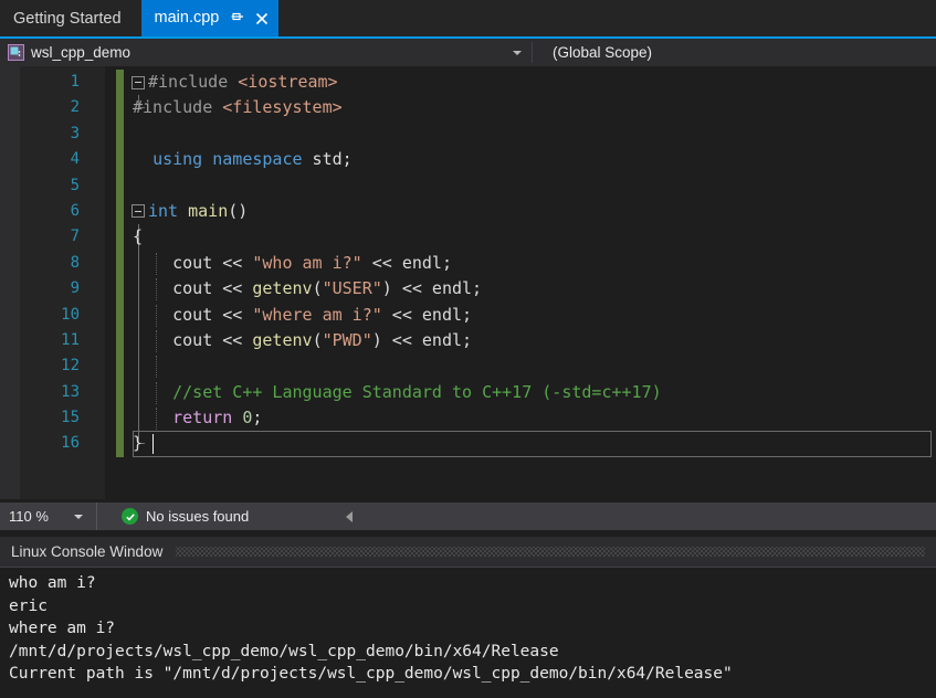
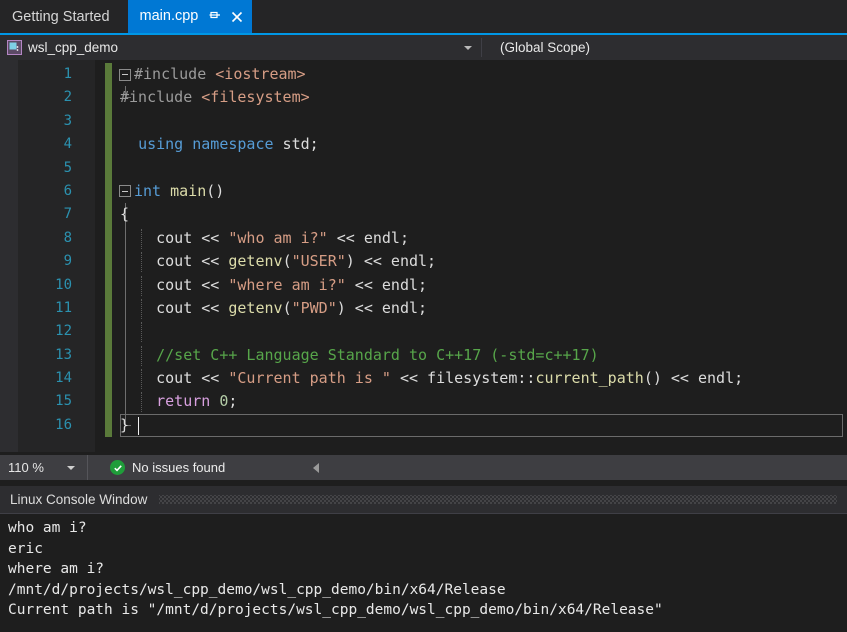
  Getting Started
  main.cpp
  wsl_cpp_demo
  (Global Scope)
  1
  #include <iostream>
  2
  #include <filesystem>
  3
  4
  using namespace std;
  5
  6
  int main()
  7
  {
  8
  cout << "who am i?" << endl;
  9
  cout << getenv("USER") << endl;
  10
  cout << "where am i?" << endl;
  11
  cout << getenv("PWD") << endl;
  12
  13
  //set C++ Language Standard to C++17 (-std=c++17)
+ 14
+ cout << "Current path is " << filesystem::current_path() << endl;
  15
  return 0;
  16
  }
  110 %
  No issues found
  Linux Console Window
  who am i?
  eric
  where am i?
  /mnt/d/projects/wsl_cpp_demo/wsl_cpp_demo/bin/x64/Release
  Current path is "/mnt/d/projects/wsl_cpp_demo/wsl_cpp_demo/bin/x64/Release"
